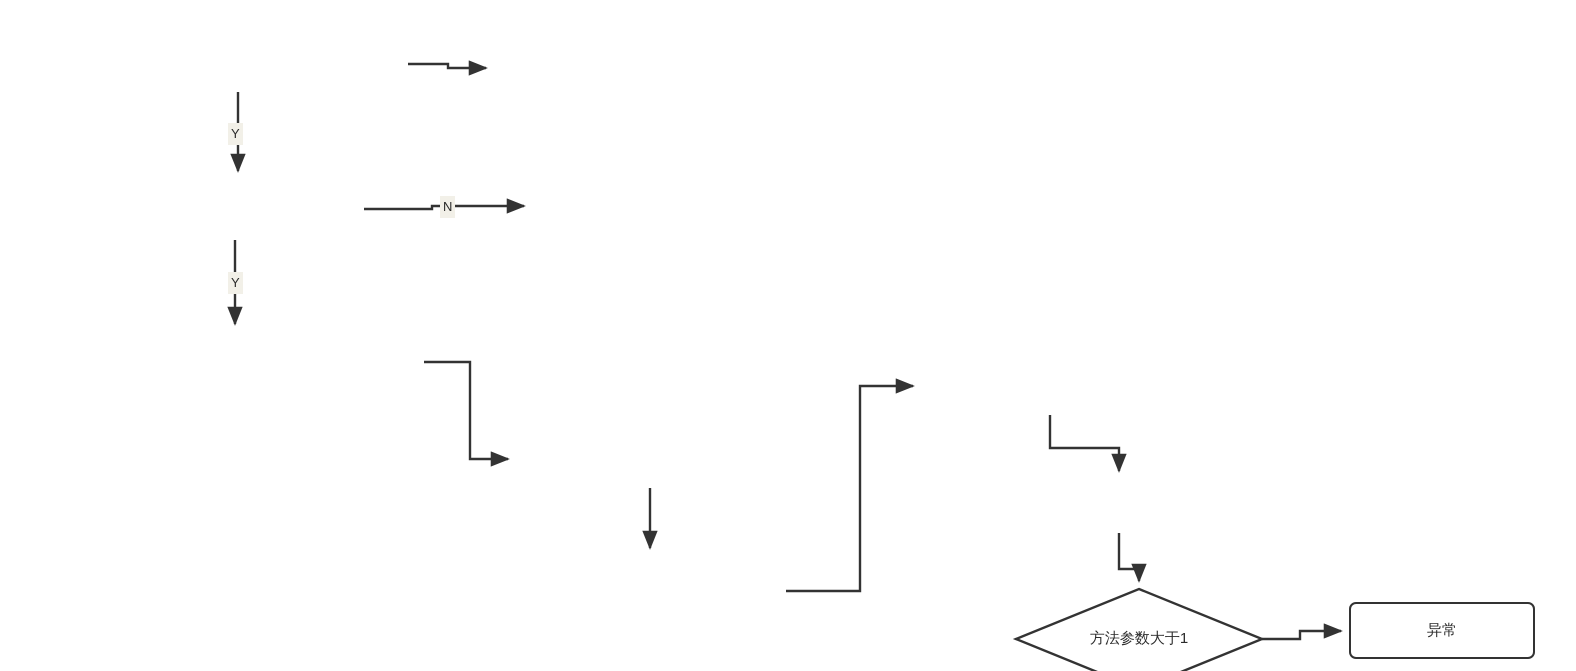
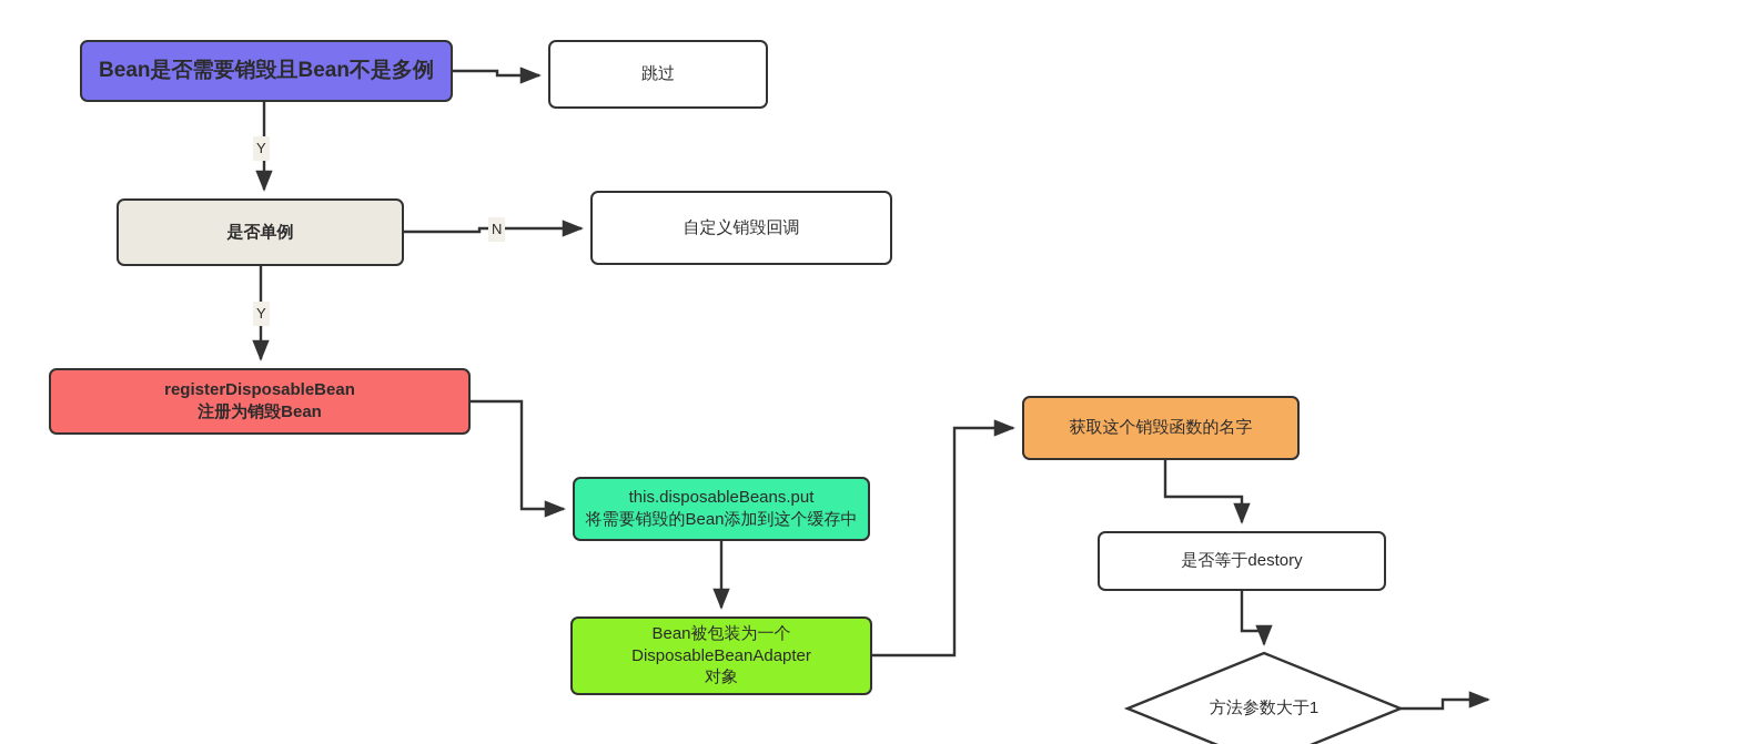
+ Bean是否需要销毁且Bean不是多例
+ 跳过
+ 是否单例
+ 自定义销毁回调
+ registerDisposableBean
+ 注册为销毁Bean
+ this.disposableBeans.put
+ 将需要销毁的Bean添加到这个缓存中
+ Bean被包装为一个
+ DisposableBeanAdapter
+ 对象
+ 获取这个销毁函数的名字
+ 是否等于destory
  方法参数大于1
- 异常
  Y
  N
  Y
